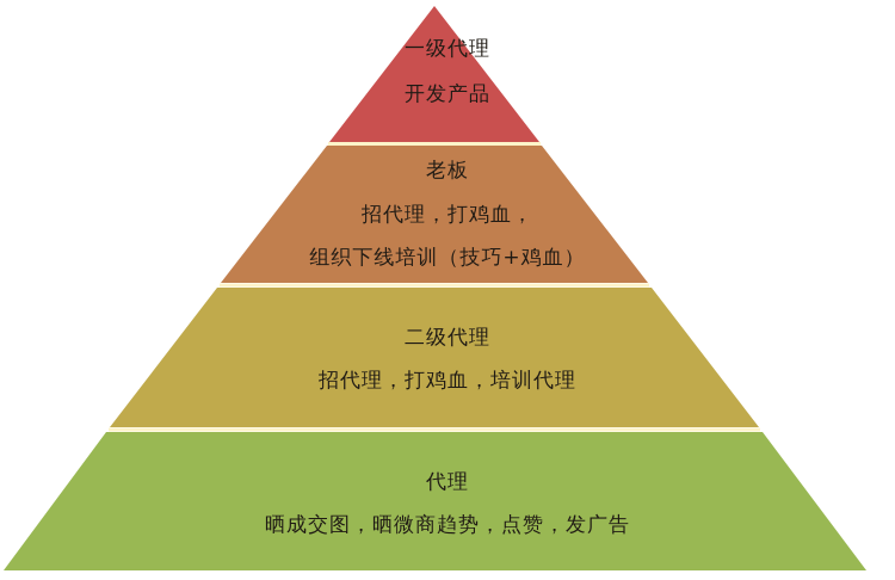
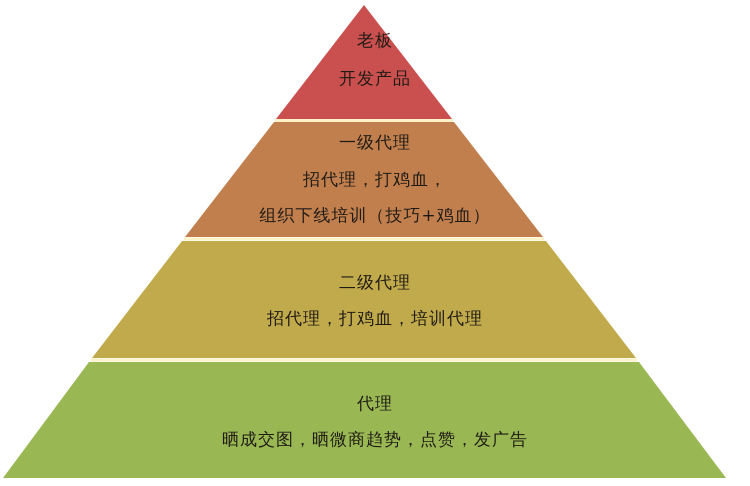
- 一级代理
+ 老板
  开发产品
- 老板
+ 一级代理
  招代理，打鸡血，
  组织下线培训（技巧+鸡血）
  二级代理
  招代理，打鸡血，培训代理
  代理
  晒成交图，晒微商趋势，点赞，发广告
